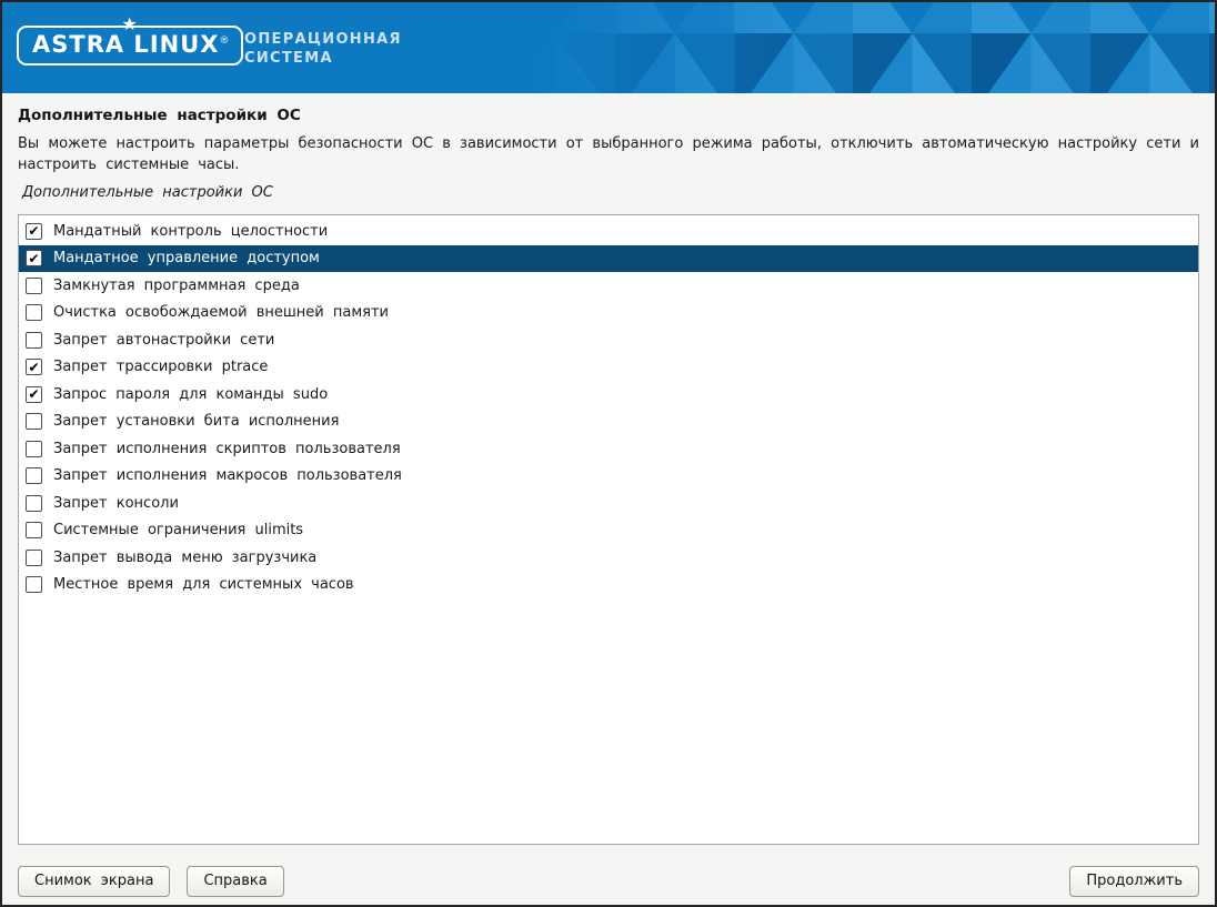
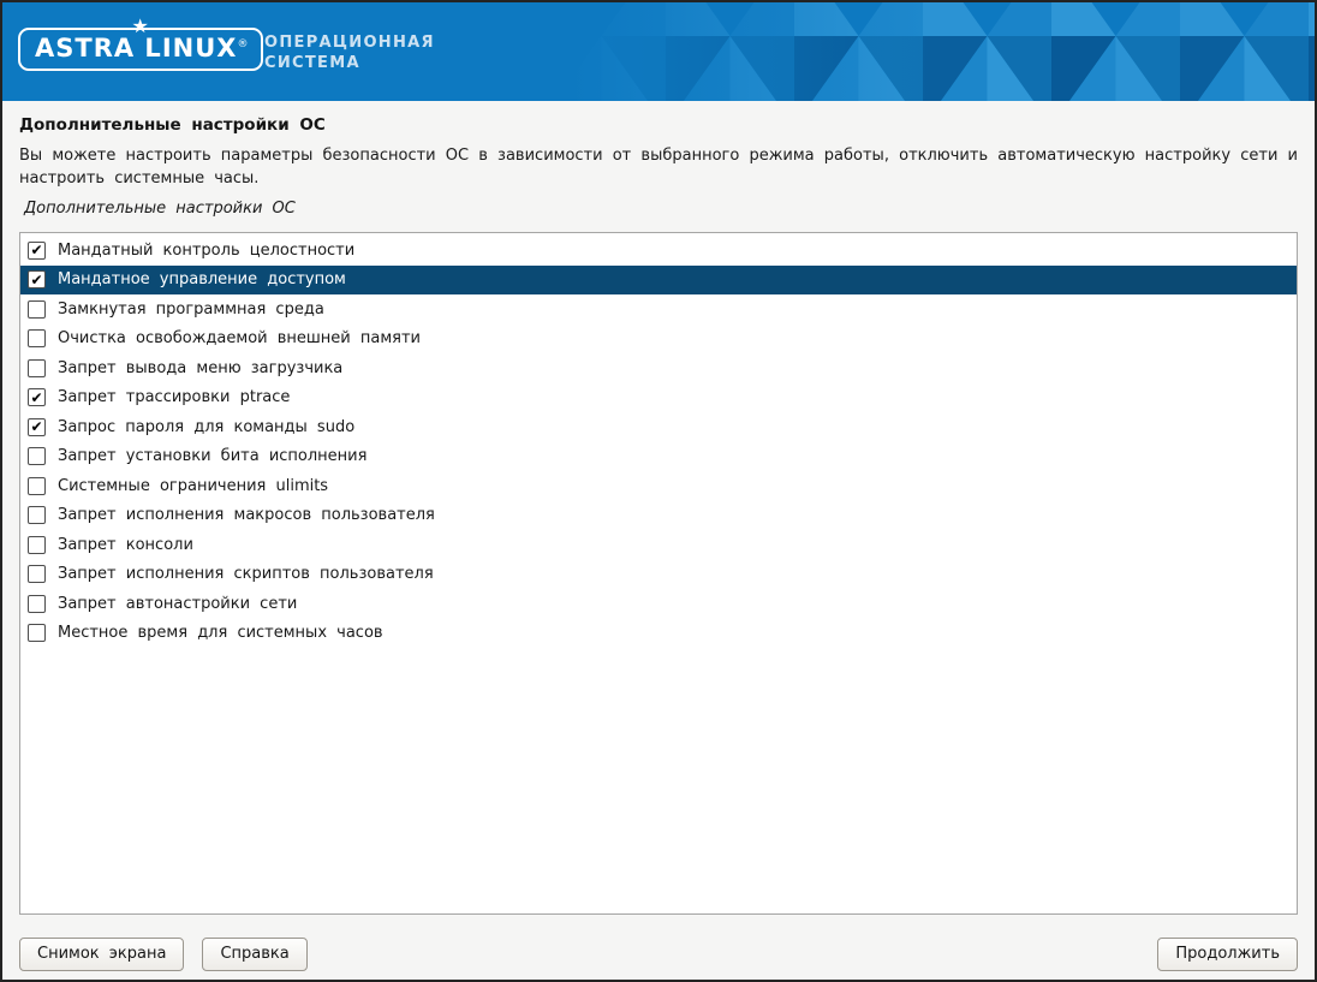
  ★
  ASTRA LINUX®
  ОПЕРАЦИОННАЯ
  СИСТЕМА
  Дополнительные настройки ОС
  Вы можете настроить параметры безопасности ОС в зависимости от выбранного режима работы, отключить автоматическую настройку сети и настроить системные часы.
  Дополнительные настройки ОС
  ✔
  Мандатный контроль целостности
  ✔
  Мандатное управление доступом
  Замкнутая программная среда
  Очистка освобождаемой внешней памяти
- Запрет автонастройки сети
+ Запрет вывода меню загрузчика
  ✔
  Запрет трассировки ptrace
  ✔
  Запрос пароля для команды sudo
  Запрет установки бита исполнения
- Запрет исполнения скриптов пользователя
+ Системные ограничения ulimits
  Запрет исполнения макросов пользователя
  Запрет консоли
- Системные ограничения ulimits
+ Запрет исполнения скриптов пользователя
- Запрет вывода меню загрузчика
+ Запрет автонастройки сети
  Местное время для системных часов
  Снимок экрана
  Справка
  Продолжить
